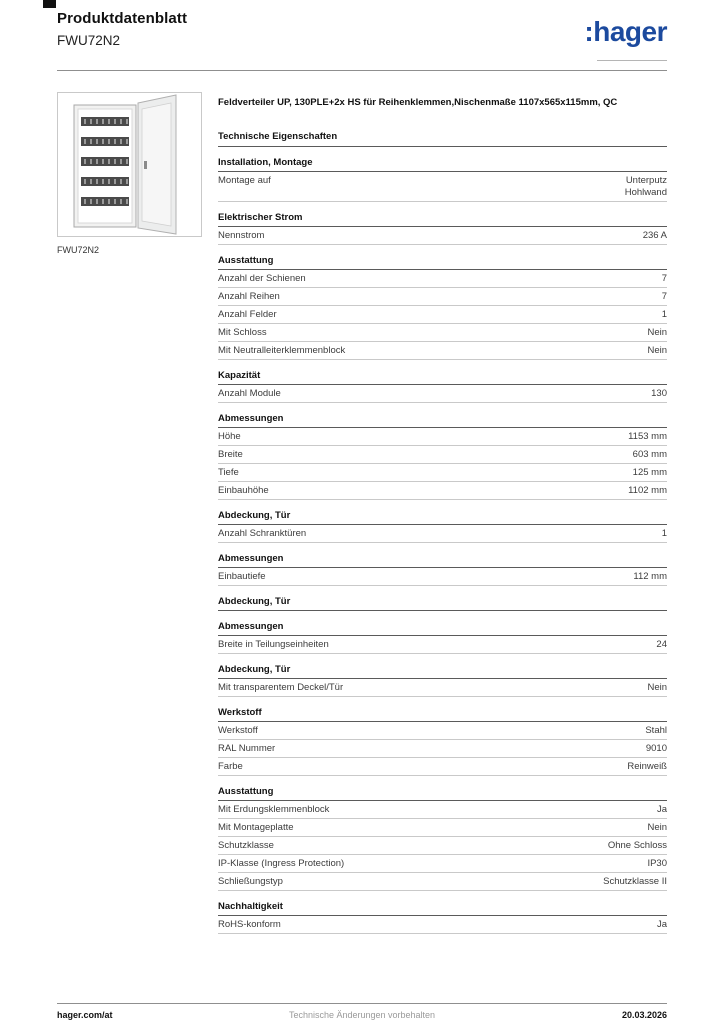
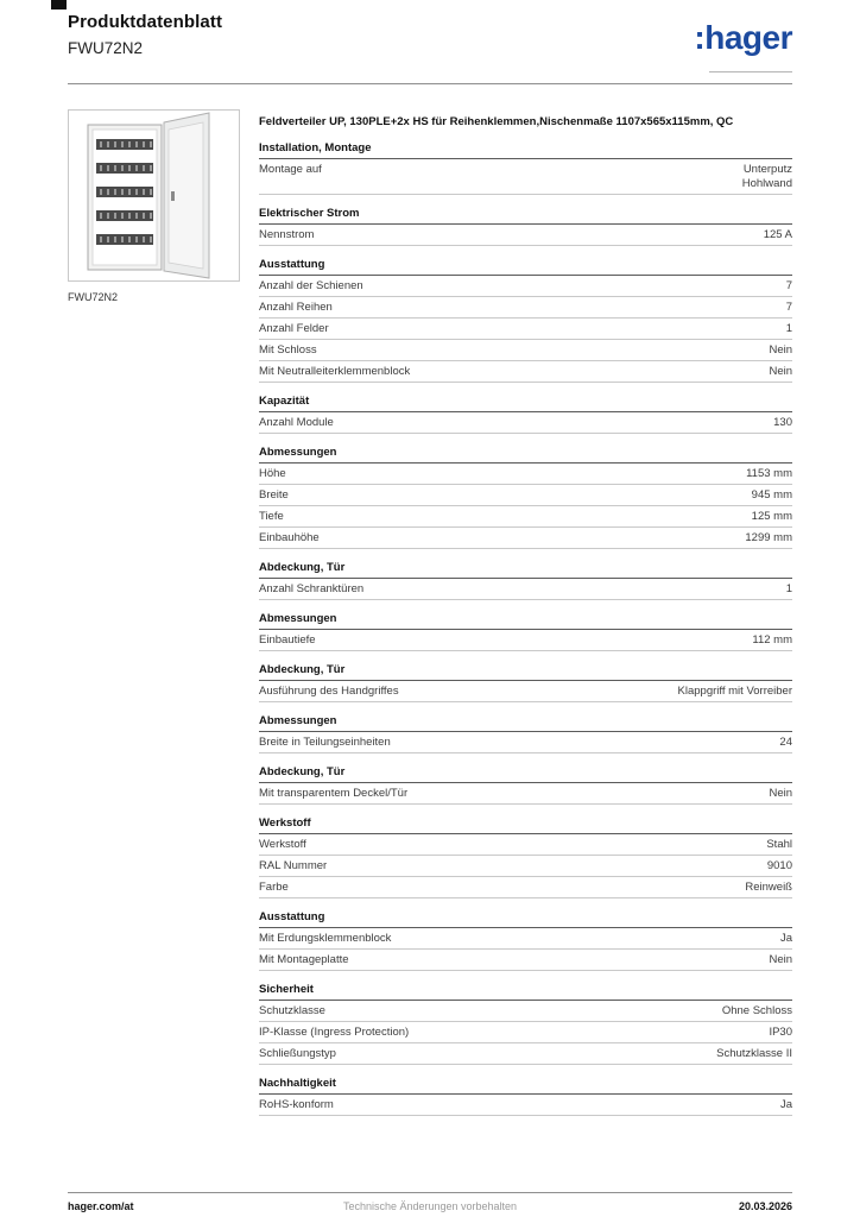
  Produktdatenblatt
  FWU72N2
  :hager
  FWU72N2
  Feldverteiler UP, 130PLE+2x HS für Reihenklemmen,Nischenmaße 1107x565x115mm, QC
- Technische Eigenschaften
  Installation, Montage
  Montage auf
  Unterputz
  Hohlwand
  Elektrischer Strom
  Nennstrom
- 236 A
+ 125 A
  Ausstattung
  Anzahl der Schienen
  7
  Anzahl Reihen
  7
  Anzahl Felder
  1
  Mit Schloss
  Nein
  Mit Neutralleiterklemmenblock
  Nein
  Kapazität
  Anzahl Module
  130
  Abmessungen
  Höhe
  1153 mm
  Breite
- 603 mm
+ 945 mm
  Tiefe
  125 mm
  Einbauhöhe
- 1102 mm
+ 1299 mm
  Abdeckung, Tür
  Anzahl Schranktüren
  1
  Abmessungen
  Einbautiefe
  112 mm
  Abdeckung, Tür
+ Ausführung des Handgriffes
+ Klappgriff mit Vorreiber
  Abmessungen
  Breite in Teilungseinheiten
  24
  Abdeckung, Tür
  Mit transparentem Deckel/Tür
  Nein
  Werkstoff
  Werkstoff
  Stahl
  RAL Nummer
  9010
  Farbe
  Reinweiß
  Ausstattung
  Mit Erdungsklemmenblock
  Ja
  Mit Montageplatte
  Nein
+ Sicherheit
  Schutzklasse
  Ohne Schloss
  IP-Klasse (Ingress Protection)
  IP30
  Schließungstyp
  Schutzklasse II
  Nachhaltigkeit
  RoHS-konform
  Ja
  hager.com/at
  Technische Änderungen vorbehalten
  20.03.2026
